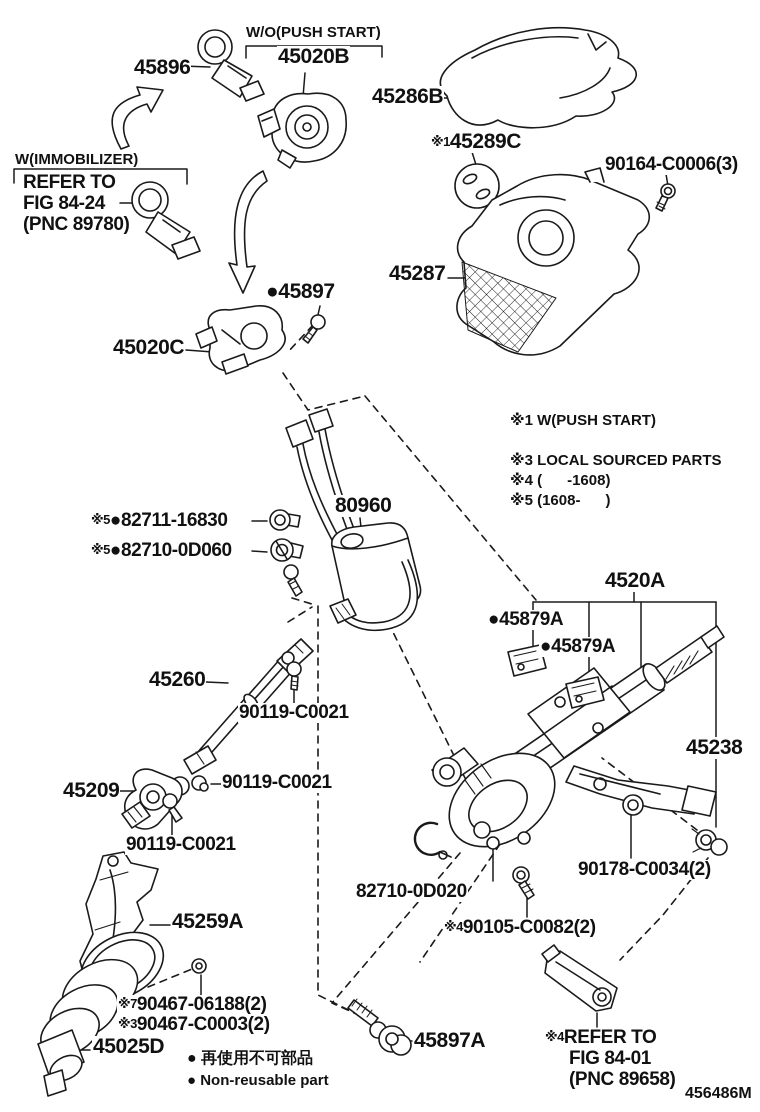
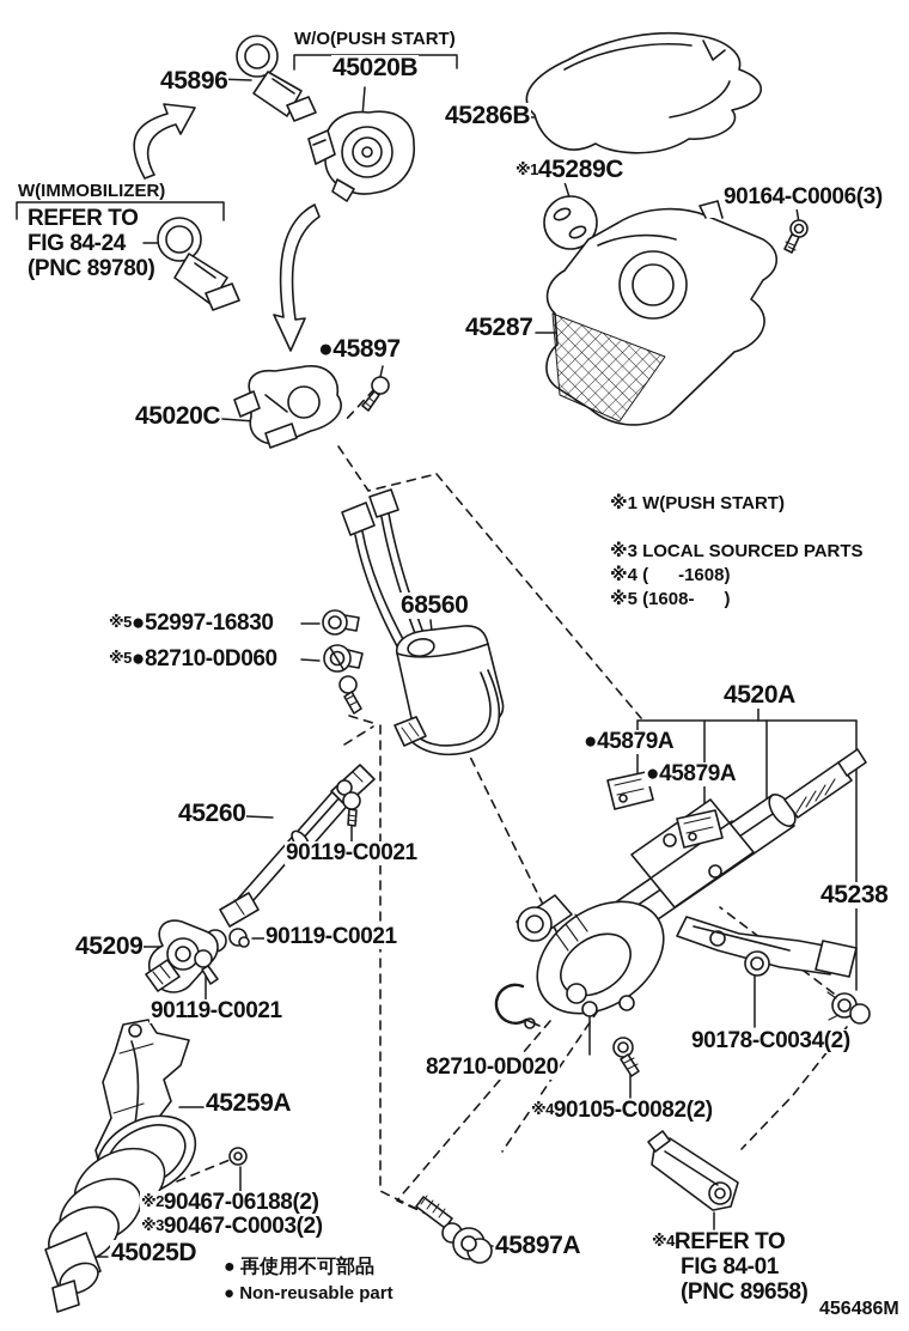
  W/O(PUSH START)
  45020B
  45896
  45286B
  ※145289C
  90164-C0006(3)
  W(IMMOBILIZER)
  REFER TO
  FIG 84-24
  (PNC 89780)
  45287
  ●45897
  45020C
  ※1 W(PUSH START)
  ※3 LOCAL SOURCED PARTS
  ※4 ( -1608)
  ※5 (1608- )
- ※5●82711-16830
+ ※5●52997-16830
  ※5●82710-0D060
- 80960
+ 68560
  4520A
  ●45879A
  ●45879A
  45260
  90119-C0021
  90119-C0021
  90119-C0021
  45209
  45238
  90178-C0034(2)
  82710-0D020
  45259A
  ※490105-C0082(2)
- ※790467-06188(2)
+ ※290467-06188(2)
  ※390467-C0003(2)
  45025D
  45897A
  ※4REFER TO
  FIG 84-01
  (PNC 89658)
  ● 再使用不可部品
  ● Non-reusable part
  456486M
